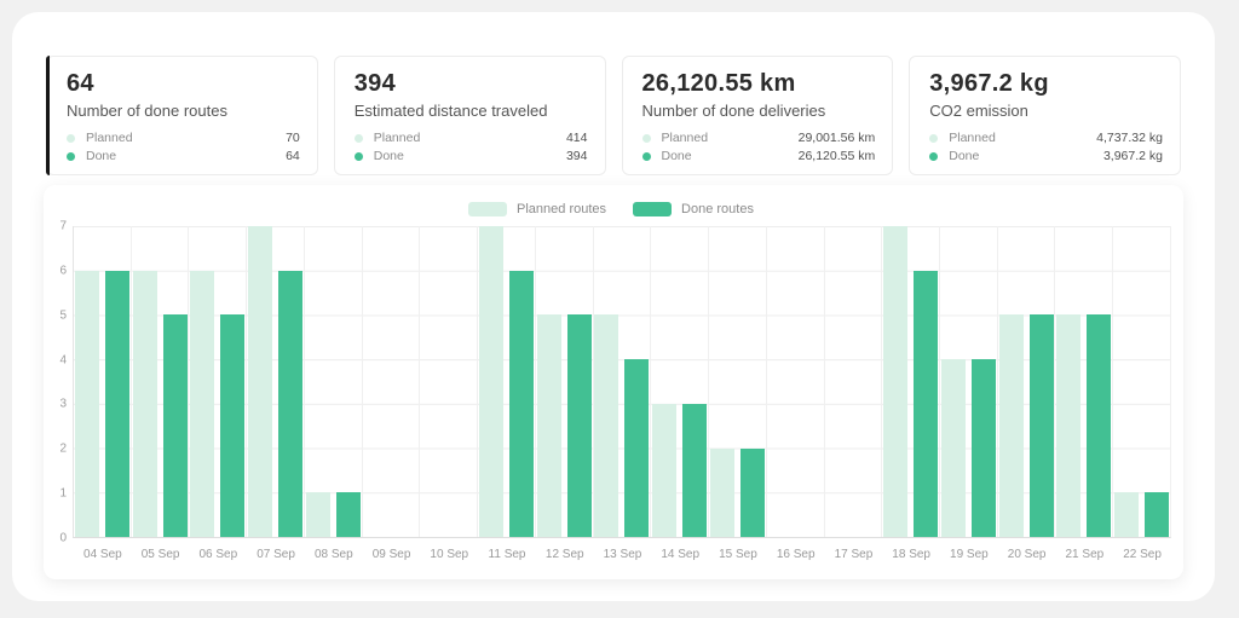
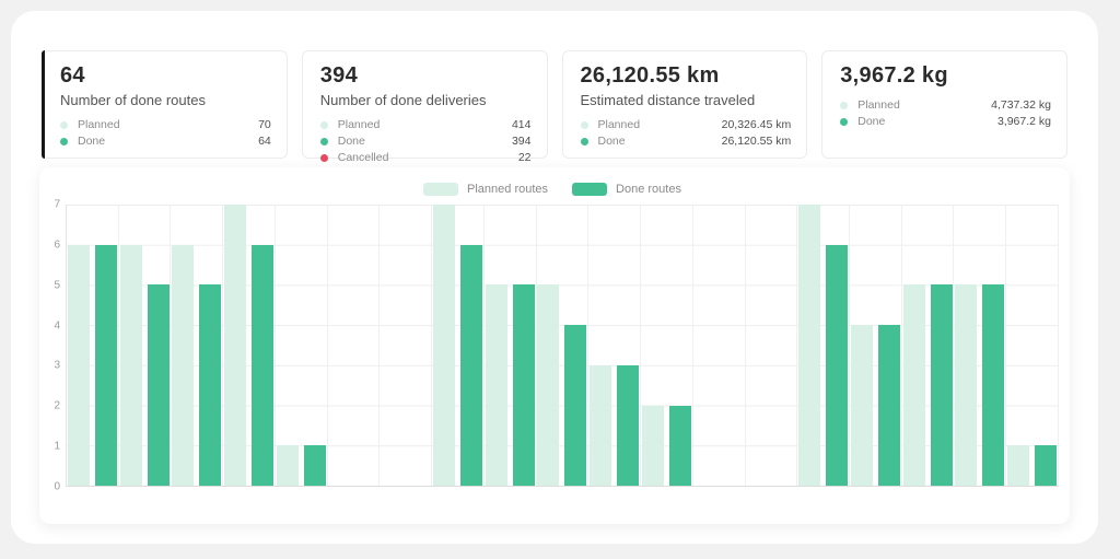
  64
  Number of done routes
  Planned
  70
  Done
  64
  394
- Estimated distance traveled
+ Number of done deliveries
  Planned
  414
  Done
  394
+ Cancelled
+ 22
  26,120.55 km
- Number of done deliveries
+ Estimated distance traveled
  Planned
- 29,001.56 km
+ 20,326.45 km
  Done
  26,120.55 km
  3,967.2 kg
- CO2 emission
  Planned
  4,737.32 kg
  Done
  3,967.2 kg
  Planned routes
  Done routes
  0
  1
  2
  3
  4
  5
  6
  7
- 04 Sep
- 05 Sep
- 06 Sep
- 07 Sep
- 08 Sep
- 09 Sep
- 10 Sep
- 11 Sep
- 12 Sep
- 13 Sep
- 14 Sep
- 15 Sep
- 16 Sep
- 17 Sep
- 18 Sep
- 19 Sep
- 20 Sep
- 21 Sep
- 22 Sep
